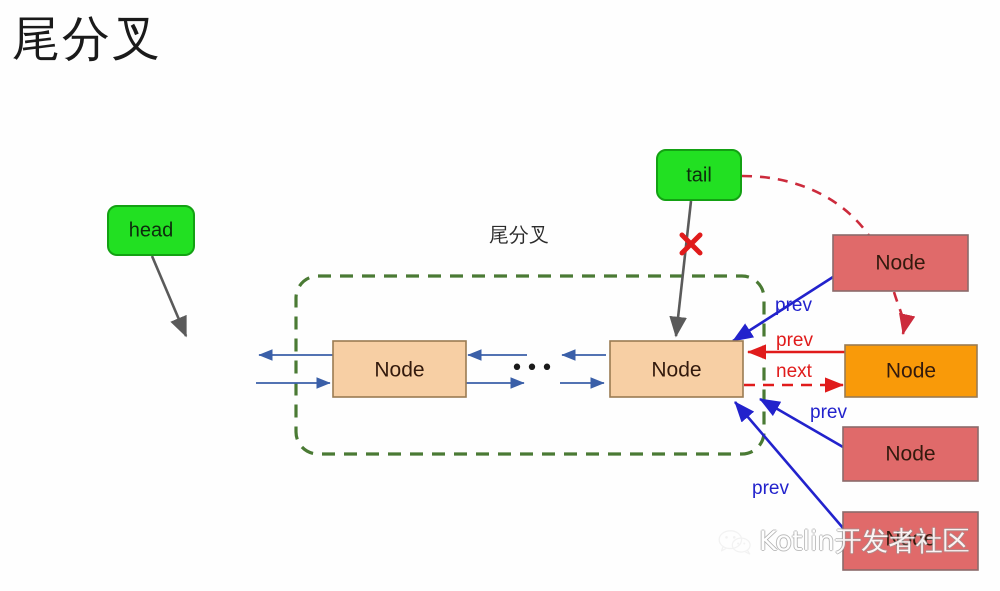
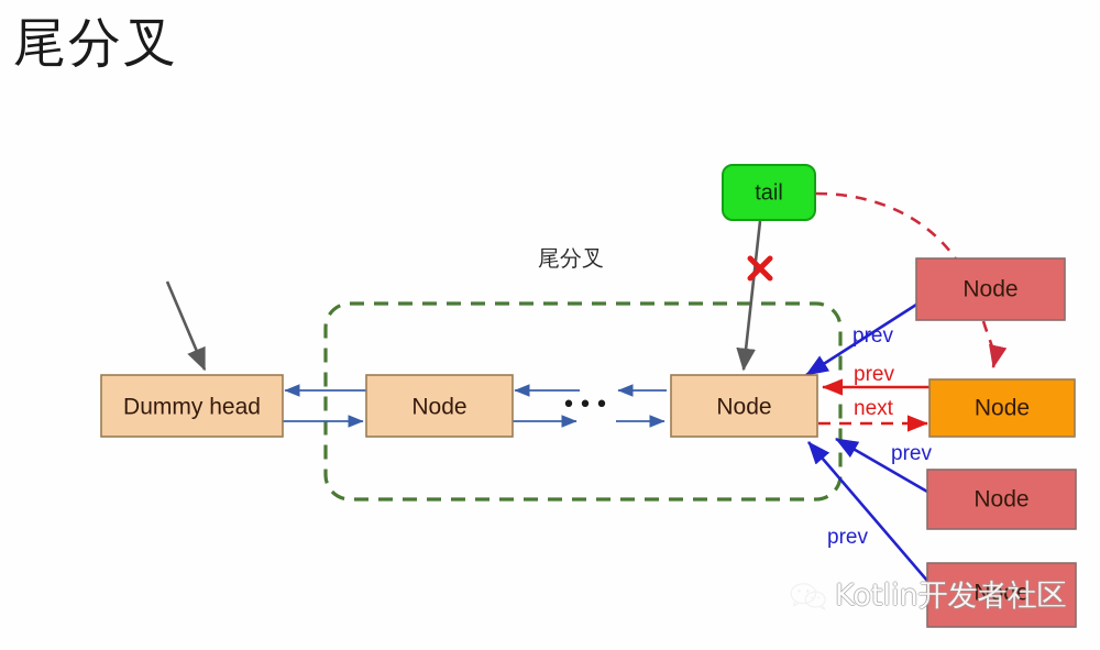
  尾分叉
  尾分叉
  •••
  prev
  next
  prev
  prev
  prev
+ Dummy head
  Node
  Node
  Node
  Node
  Node
  Node
- head
  tail
  Kotlin开发者社区
